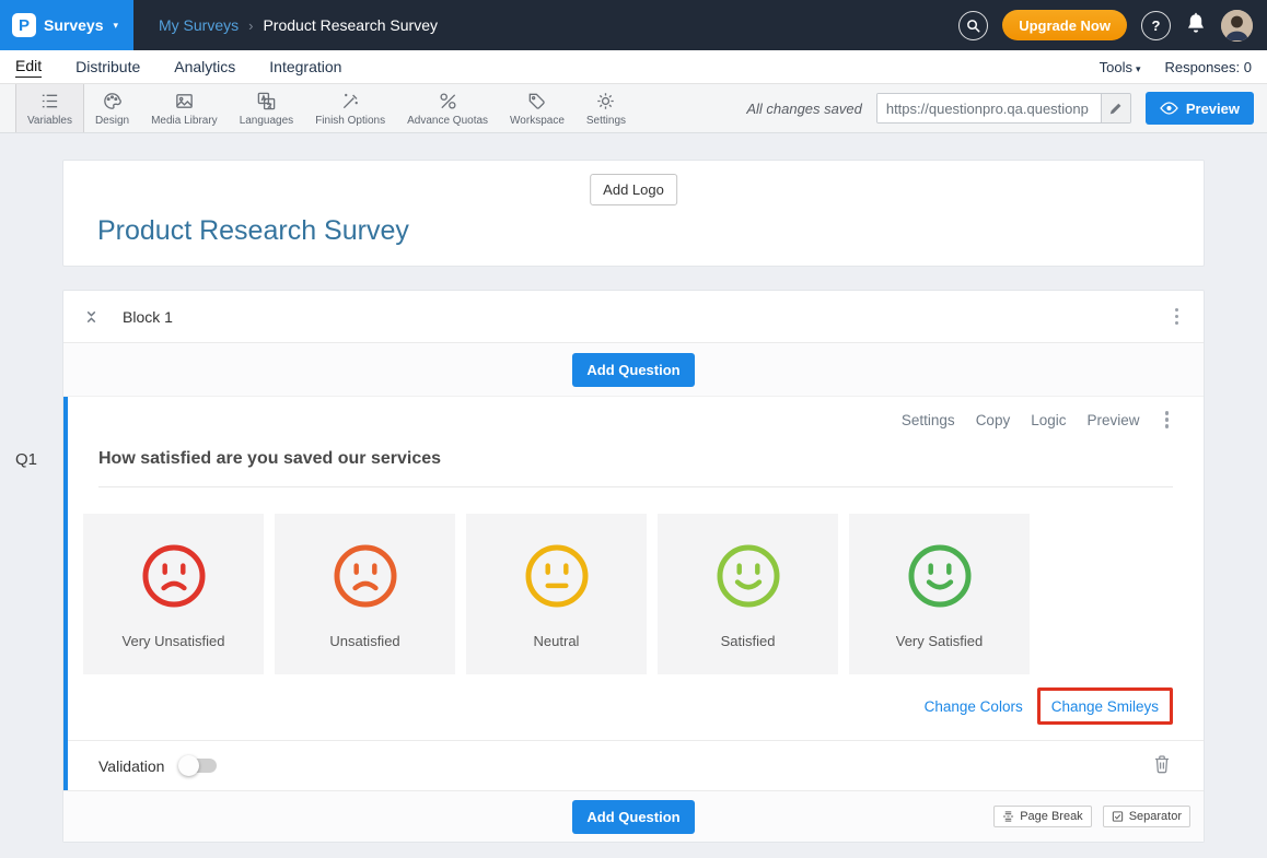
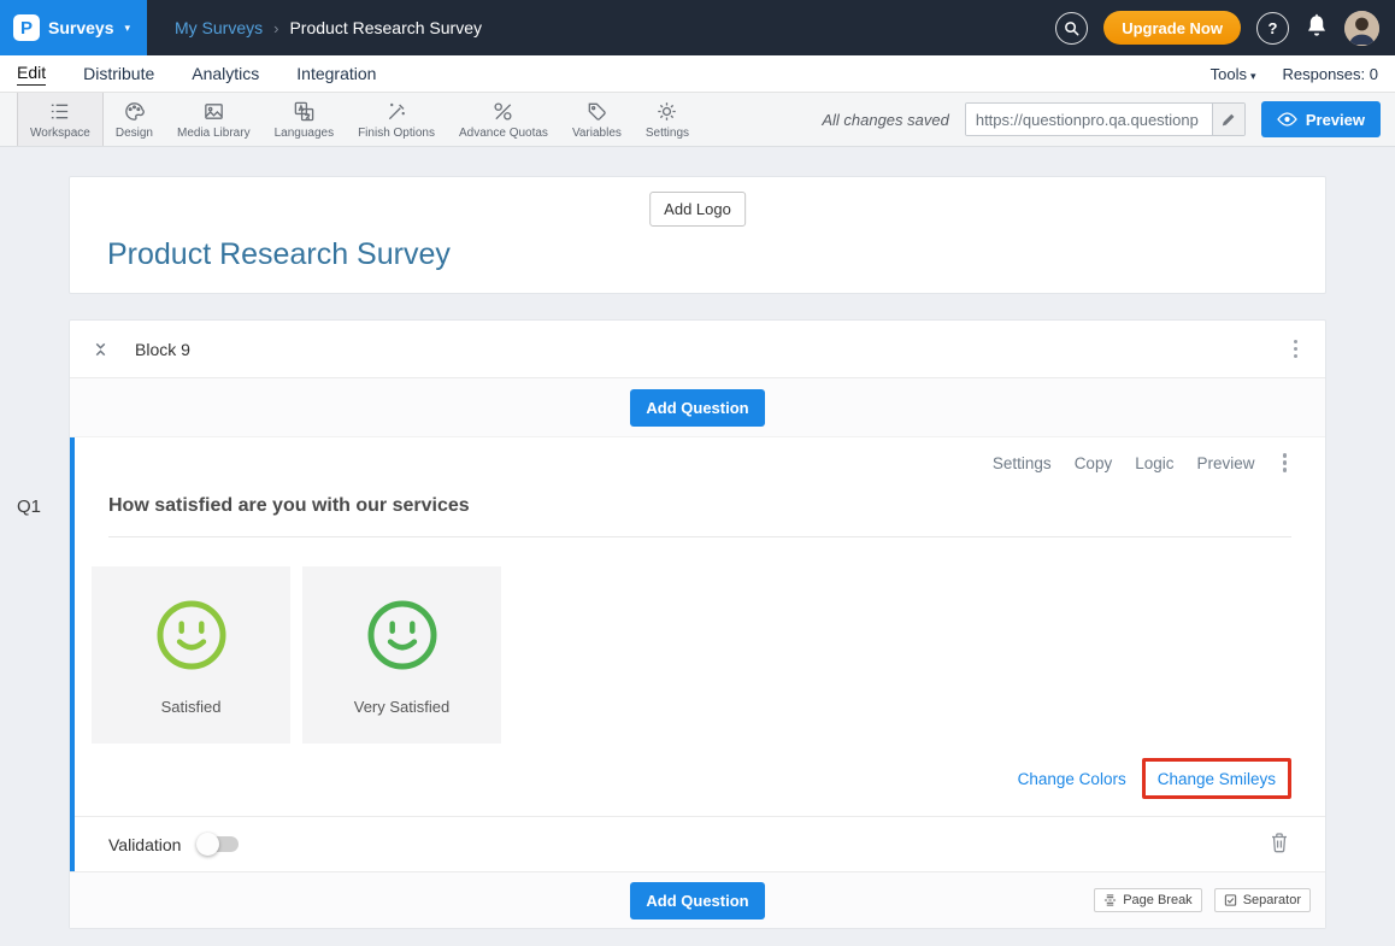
  P
  Surveys
  ▾
  My Surveys
  ›
  Product Research Survey
  Upgrade Now
  ?
  Edit
  Distribute
  Analytics
  Integration
  Tools ▾
  Responses: 0
- Variables
+ Workspace
  Design
  Media Library
  Languages
  Finish Options
  Advance Quotas
- Workspace
+ Variables
  Settings
  All changes saved
  https://questionpro.qa.questionp
  Preview
  Add Logo
  Product Research Survey
- Block 1
+ Block 9
  Add Question
  Settings
  Copy
  Logic
  Preview
- How satisfied are you saved our services
+ How satisfied are you with our services
- Very Unsatisfied
- Unsatisfied
- Neutral
  Satisfied
  Very Satisfied
  Change Colors
  Change Smileys
  Validation
  Add Question
  Page Break
  Separator
  Q1
